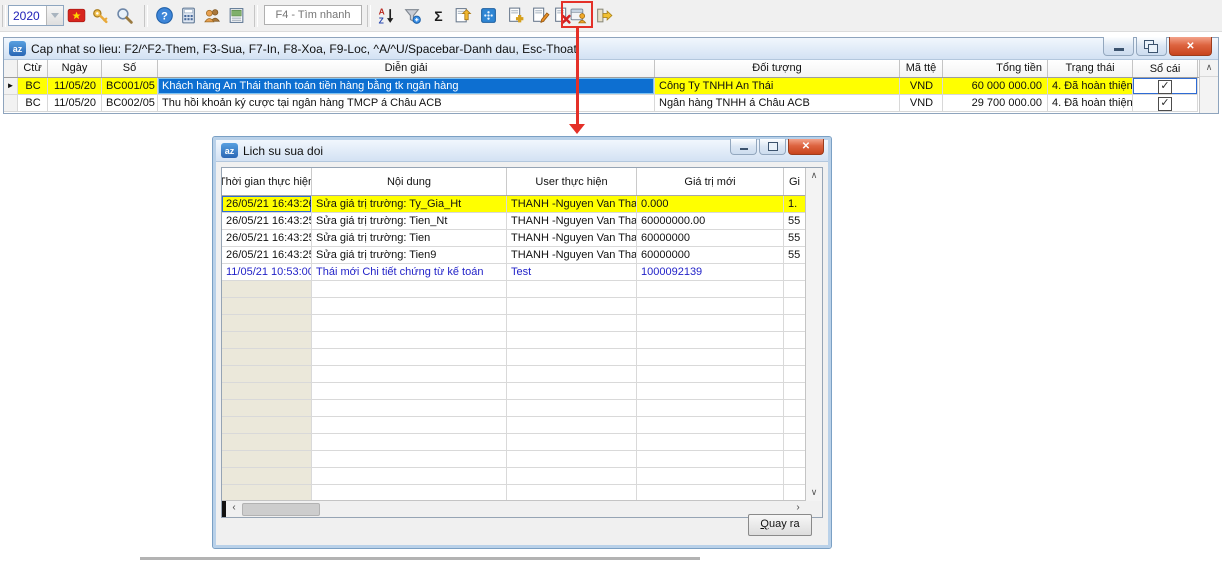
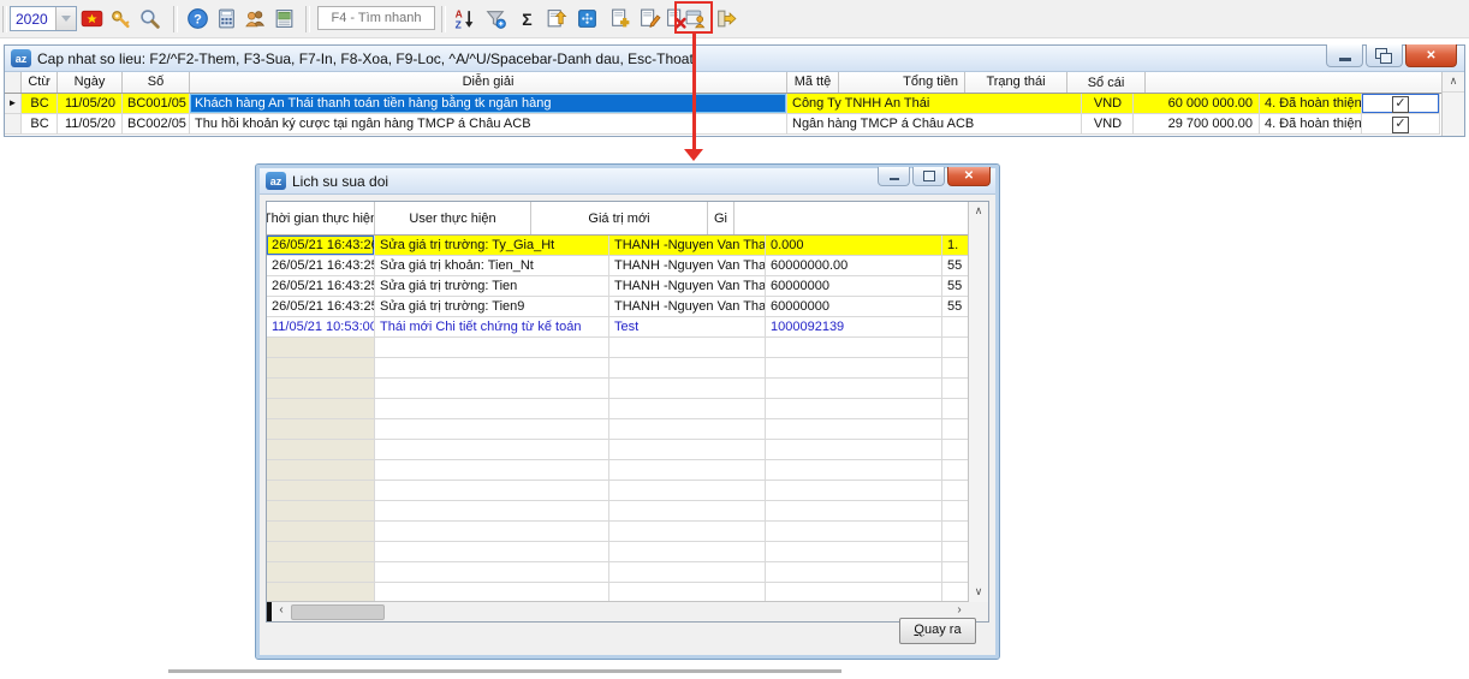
  2020
  ?
  F4 - Tìm nhanh
  A
  Z
  Σ
  az
  Cap nhat so lieu: F2/^F2-Them, F3-Sua, F7-In, F8-Xoa, F9-Loc, ^A/^U/Spacebar-Danh dau, Esc-Thoa
  ✕
  Ctừ
  Ngày
  Số
  Diễn giải
- Đối tượng
  Mã ttệ
  Tổng tiền
  Trạng thái
  Sổ cái
  ►
  BC
  11/05/20
  BC001/05
  Khách hàng An Thái thanh toán tiền hàng bằng tk ngân hàng
  Công Ty TNHH An Thái
  VND
  60 000 000.00
  4. Đã hoàn thiện
  ✓
  BC
  11/05/20
  BC002/05
  Thu hồi khoản ký cược tại ngân hàng TMCP á Châu ACB
- Ngân hàng TNHH á Châu ACB
+ Ngân hàng TMCP á Châu ACB
  VND
  29 700 000.00
  4. Đã hoàn thiện
  ✓
  ∧
  az
  Lich su sua doi
  ✕
  Thời gian thực hiện
- Nội dung
  User thực hiện
  Giá trị mới
  Gi
  26/05/21 16:43:2
  Sửa giá trị trường: Ty_Gia_Ht
  THANH -Nguyen Van Tha
  0.000
  1.
  26/05/21 16:43:25
- Sửa giá trị trường: Tien_Nt
+ Sửa giá trị khoản: Tien_Nt
  THANH -Nguyen Van Tha
  60000000.00
  55
  26/05/21 16:43:25
  Sửa giá trị trường: Tien
  THANH -Nguyen Van Tha
  60000000
  55
  26/05/21 16:43:25
  Sửa giá trị trường: Tien9
  THANH -Nguyen Van Tha
  60000000
  55
  11/05/21 10:53:00
  Thái mới Chi tiết chứng từ kế toán
  Test
  1000092139
  ∧
  ∨
  ‹
  ›
  Quay ra
